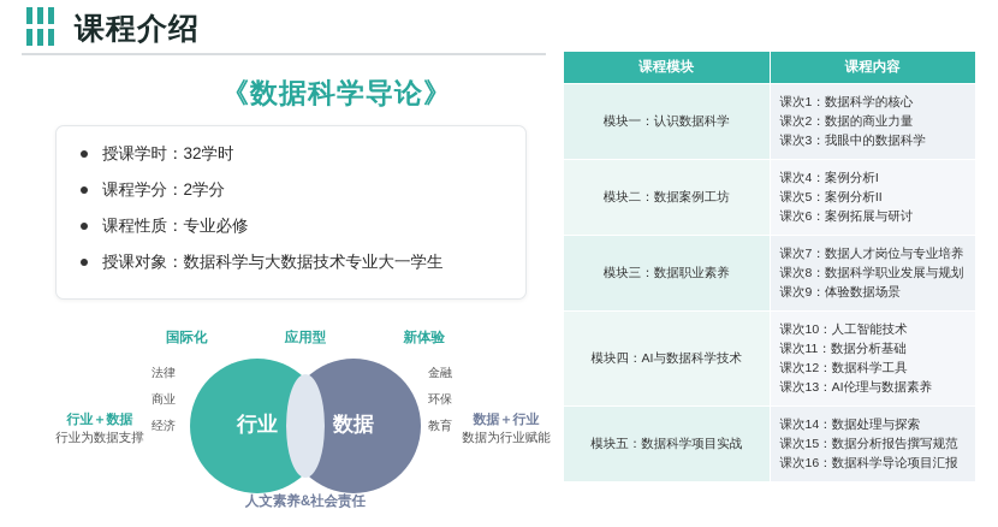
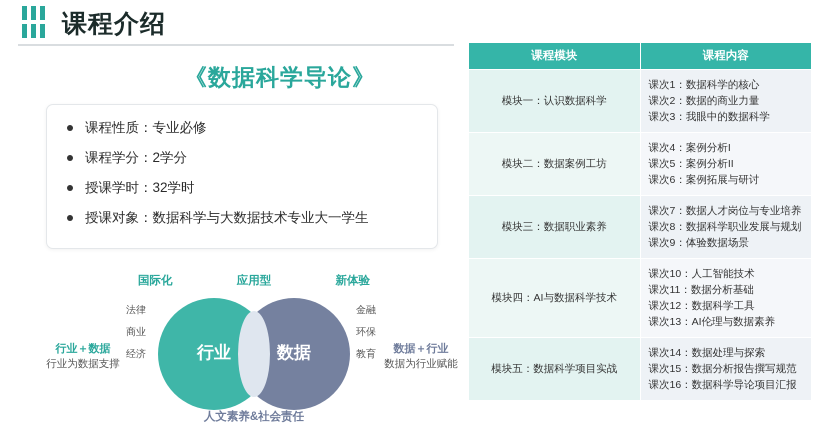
  课程介绍
  《数据科学导论》
- 授课学时：32学时
+ 课程性质：专业必修
  课程学分：2学分
- 课程性质：专业必修
+ 授课学时：32学时
  授课对象：数据科学与大数据技术专业大一学生
  国际化
  应用型
  新体验
  法律
  商业
  经济
  金融
  环保
  教育
  行业
  数据
  人文素养&社会责任
  行业＋数据
  行业为数据支撑
  数据＋行业
  数据为行业赋能
  课程模块	课程内容
  模块一：认识数据科学	课次1：数据科学的核心 课次2：数据的商业力量 课次3：我眼中的数据科学
  模块二：数据案例工坊	课次4：案例分析I 课次5：案例分析II 课次6：案例拓展与研讨
  模块三：数据职业素养	课次7：数据人才岗位与专业培养 课次8：数据科学职业发展与规划 课次9：体验数据场景
  模块四：AI与数据科学技术	课次10：人工智能技术 课次11：数据分析基础 课次12：数据科学工具 课次13：AI伦理与数据素养
  模块五：数据科学项目实战	课次14：数据处理与探索 课次15：数据分析报告撰写规范 课次16：数据科学导论项目汇报
